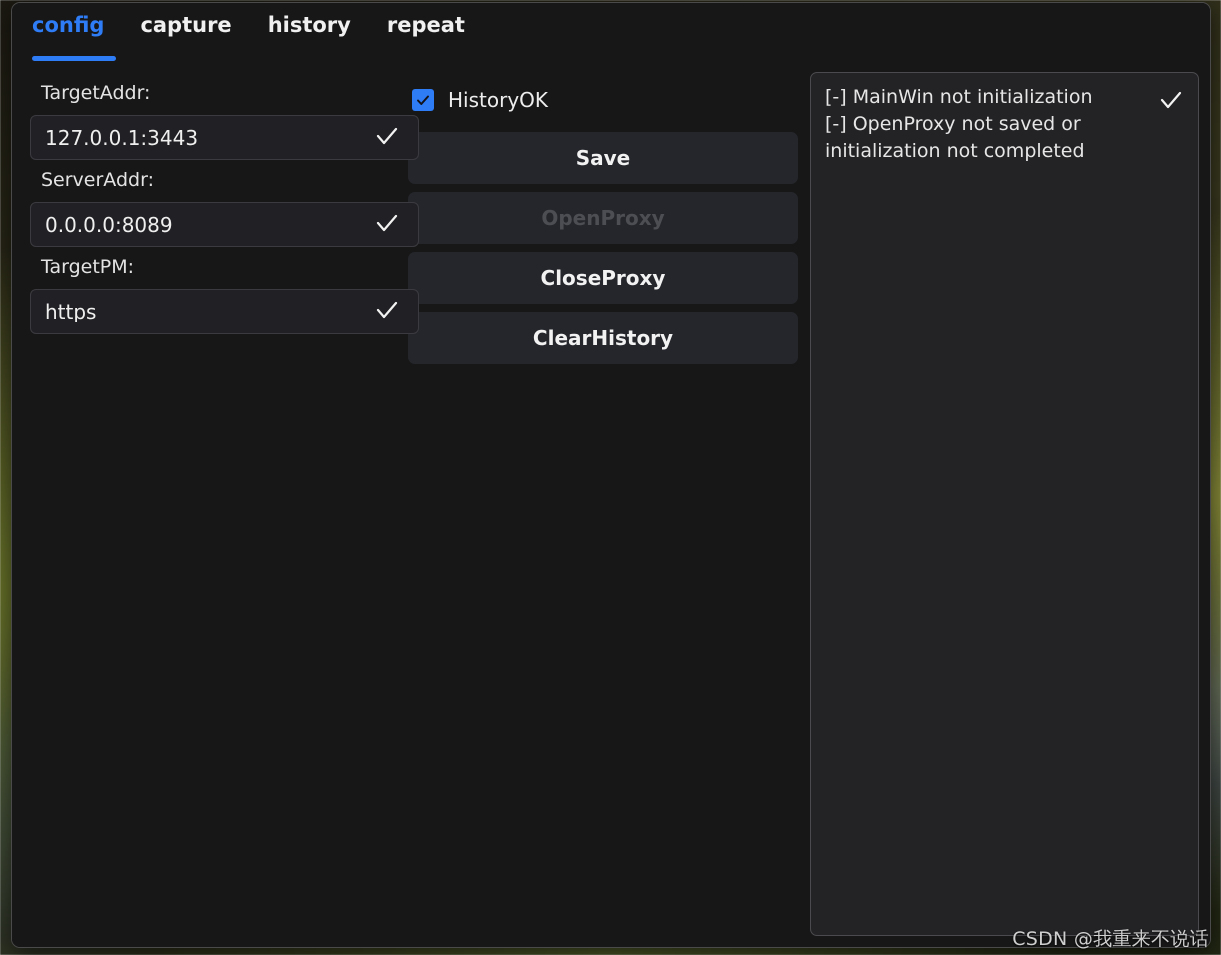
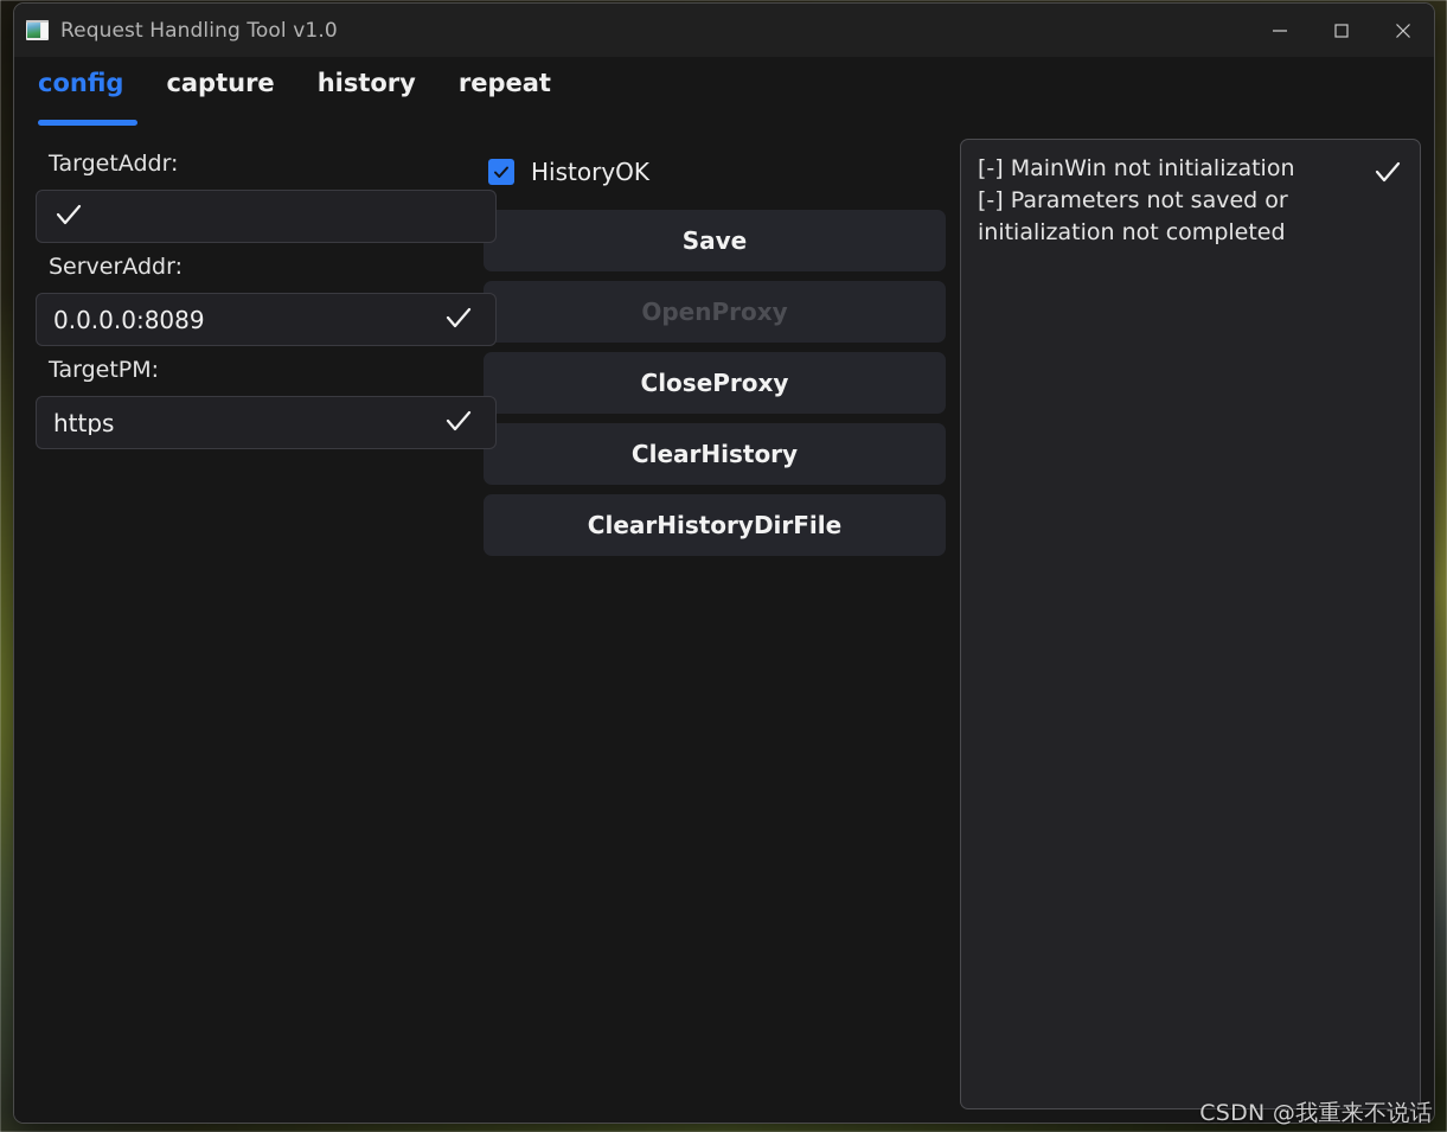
+ Request Handling Tool v1.0
  config
  capture
  history
  repeat
  TargetAddr:
- 127.0.0.1:3443
  ServerAddr:
  0.0.0.0:8089
  TargetPM:
  https
  HistoryOK
  Save
  OpenProxy
  CloseProxy
  ClearHistory
+ ClearHistoryDirFile
  [-] MainWin not initialization
- [-] OpenProxy not saved or initialization not completed
+ [-] Parameters not saved or initialization not completed
  CSDN @我重来不说话
